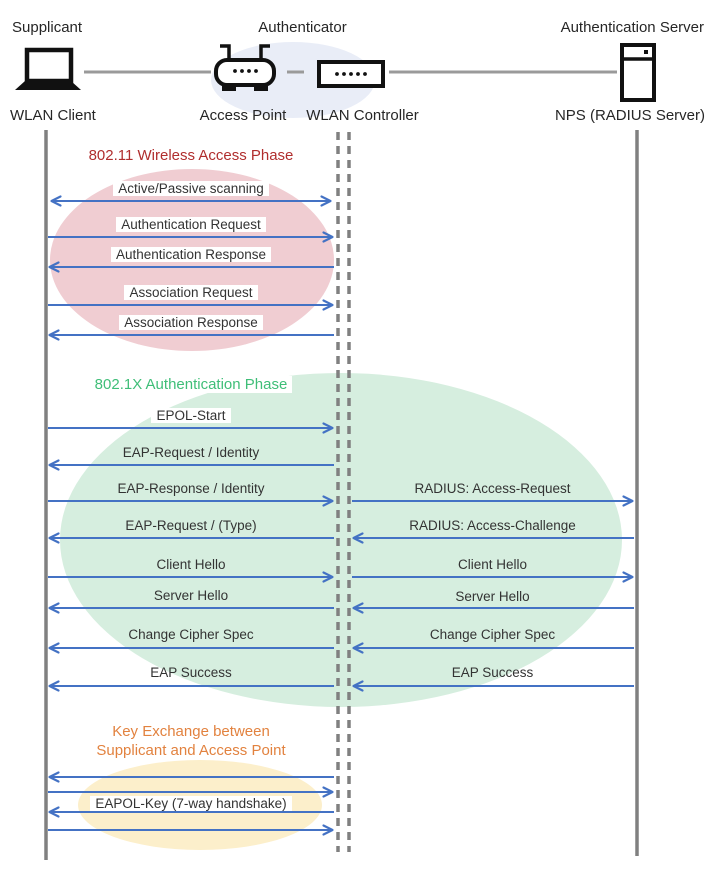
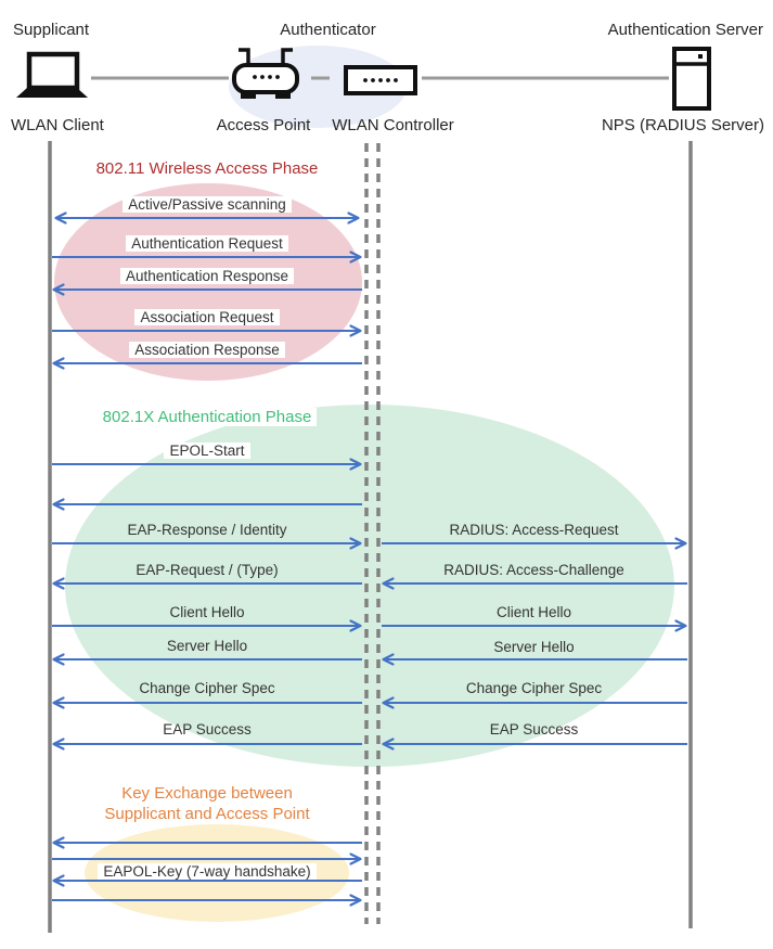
  Supplicant
  Authenticator
  Authentication Server
  WLAN Client
  Access Point
  WLAN Controller
  NPS (RADIUS Server)
  802.11 Wireless Access Phase
  Active/Passive scanning
  Authentication Request
  Authentication Response
  Association Request
  Association Response
  802.1X Authentication Phase
  EPOL-Start
- EAP-Request / Identity
  EAP-Response / Identity
  EAP-Request / (Type)
  Client Hello
  Server Hello
  Change Cipher Spec
  EAP Success
  RADIUS: Access-Request
  RADIUS: Access-Challenge
  Client Hello
  Server Hello
  Change Cipher Spec
  EAP Success
  Key Exchange between
  Supplicant and Access Point
  EAPOL-Key (7-way handshake)
